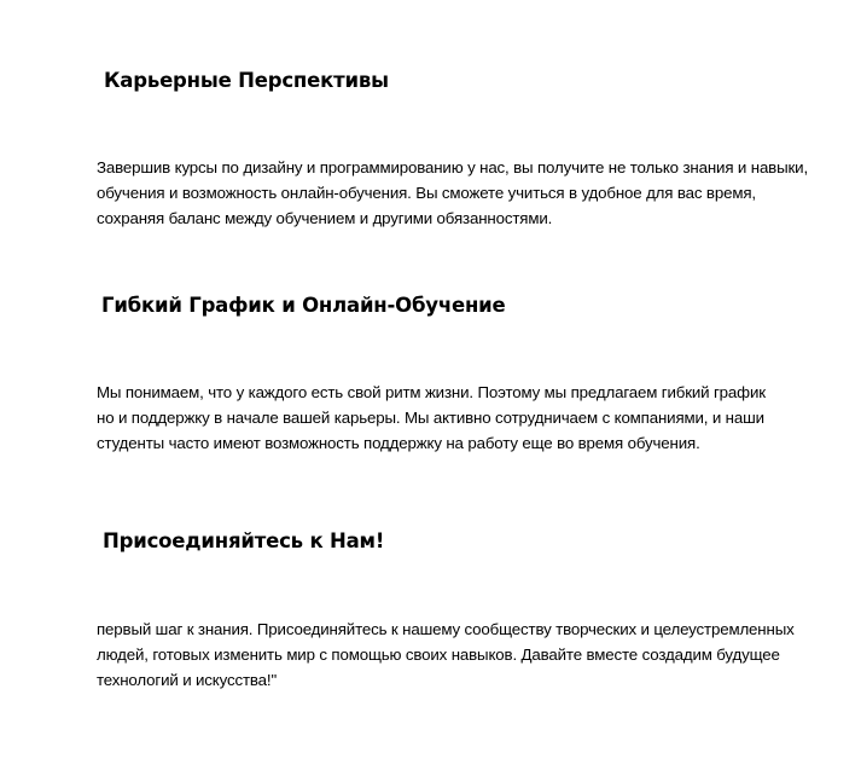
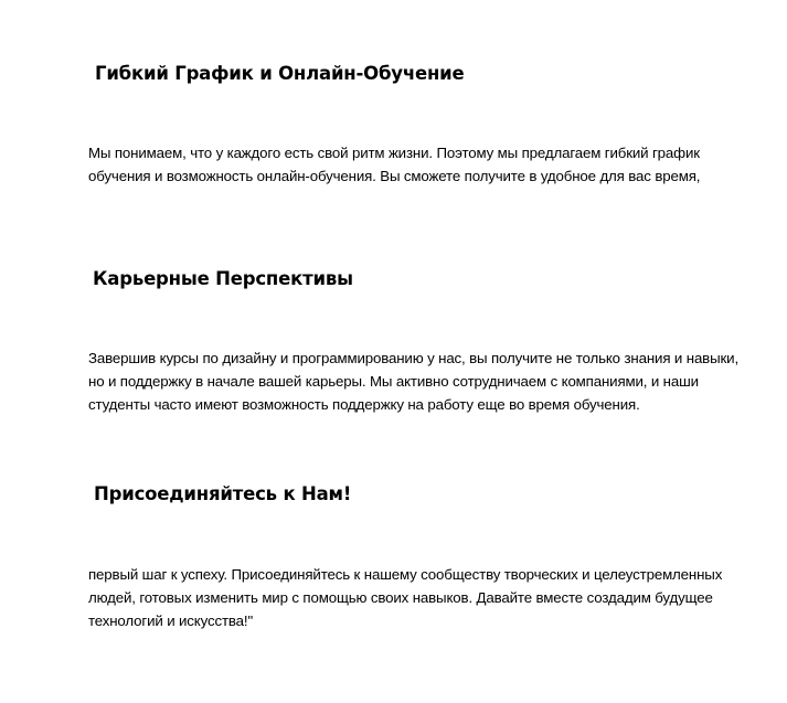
- Карьерные Перспективы
+ Гибкий График и Онлайн-Обучение
- Завершив курсы по дизайну и программированию у нас, вы получите не только знания и навыки,
+ Мы понимаем, что у каждого есть свой ритм жизни. Поэтому мы предлагаем гибкий график
- обучения и возможность онлайн-обучения. Вы сможете учиться в удобное для вас время,
+ обучения и возможность онлайн-обучения. Вы сможете получите в удобное для вас время,
- сохраняя баланс между обучением и другими обязанностями.
- Гибкий График и Онлайн-Обучение
+ Карьерные Перспективы
- Мы понимаем, что у каждого есть свой ритм жизни. Поэтому мы предлагаем гибкий график
+ Завершив курсы по дизайну и программированию у нас, вы получите не только знания и навыки,
  но и поддержку в начале вашей карьеры. Мы активно сотрудничаем с компаниями, и наши
  студенты часто имеют возможность поддержку на работу еще во время обучения.
  Присоединяйтесь к Нам!
- первый шаг к знания. Присоединяйтесь к нашему сообществу творческих и целеустремленных
+ первый шаг к успеху. Присоединяйтесь к нашему сообществу творческих и целеустремленных
  людей, готовых изменить мир с помощью своих навыков. Давайте вместе создадим будущее
  технологий и искусства!"
